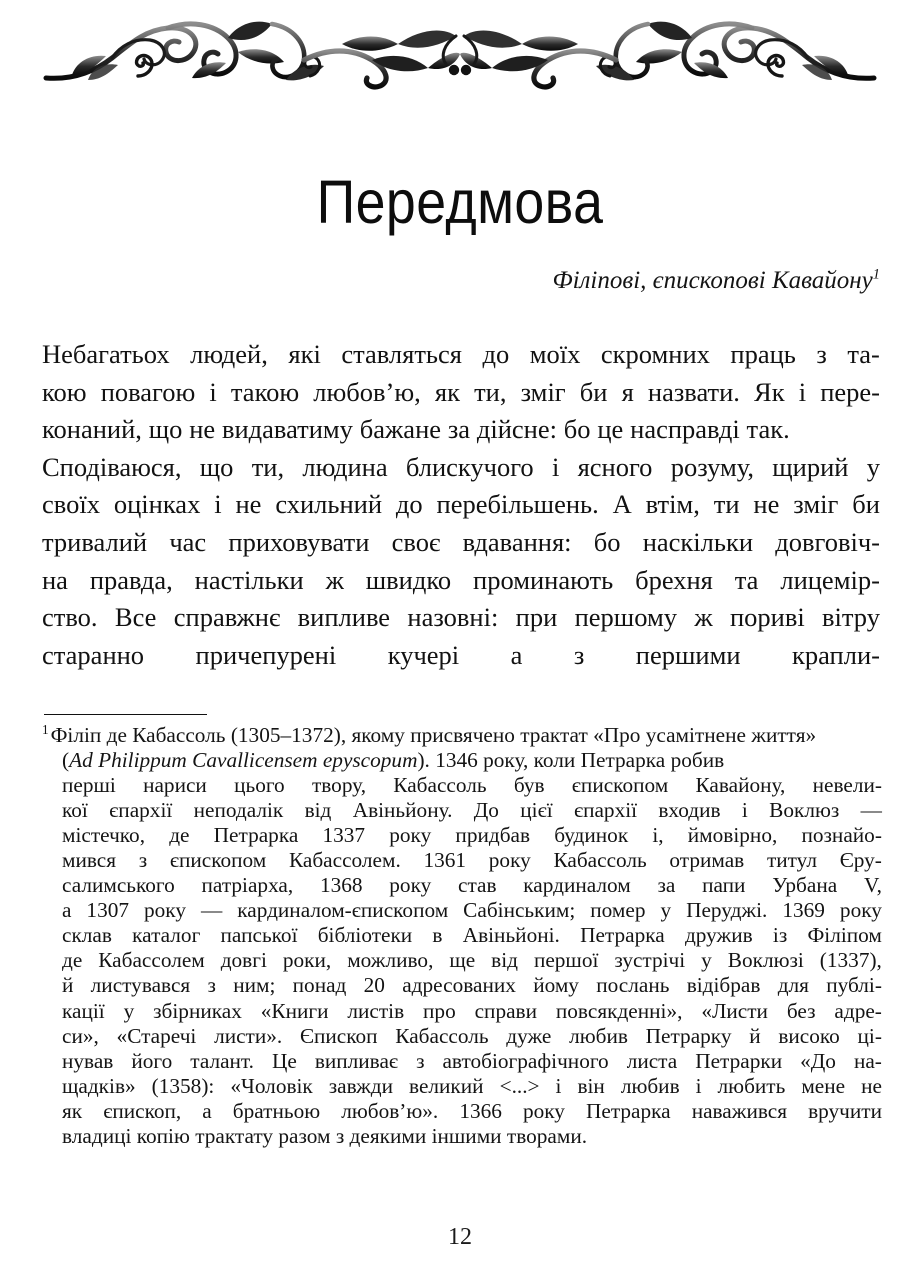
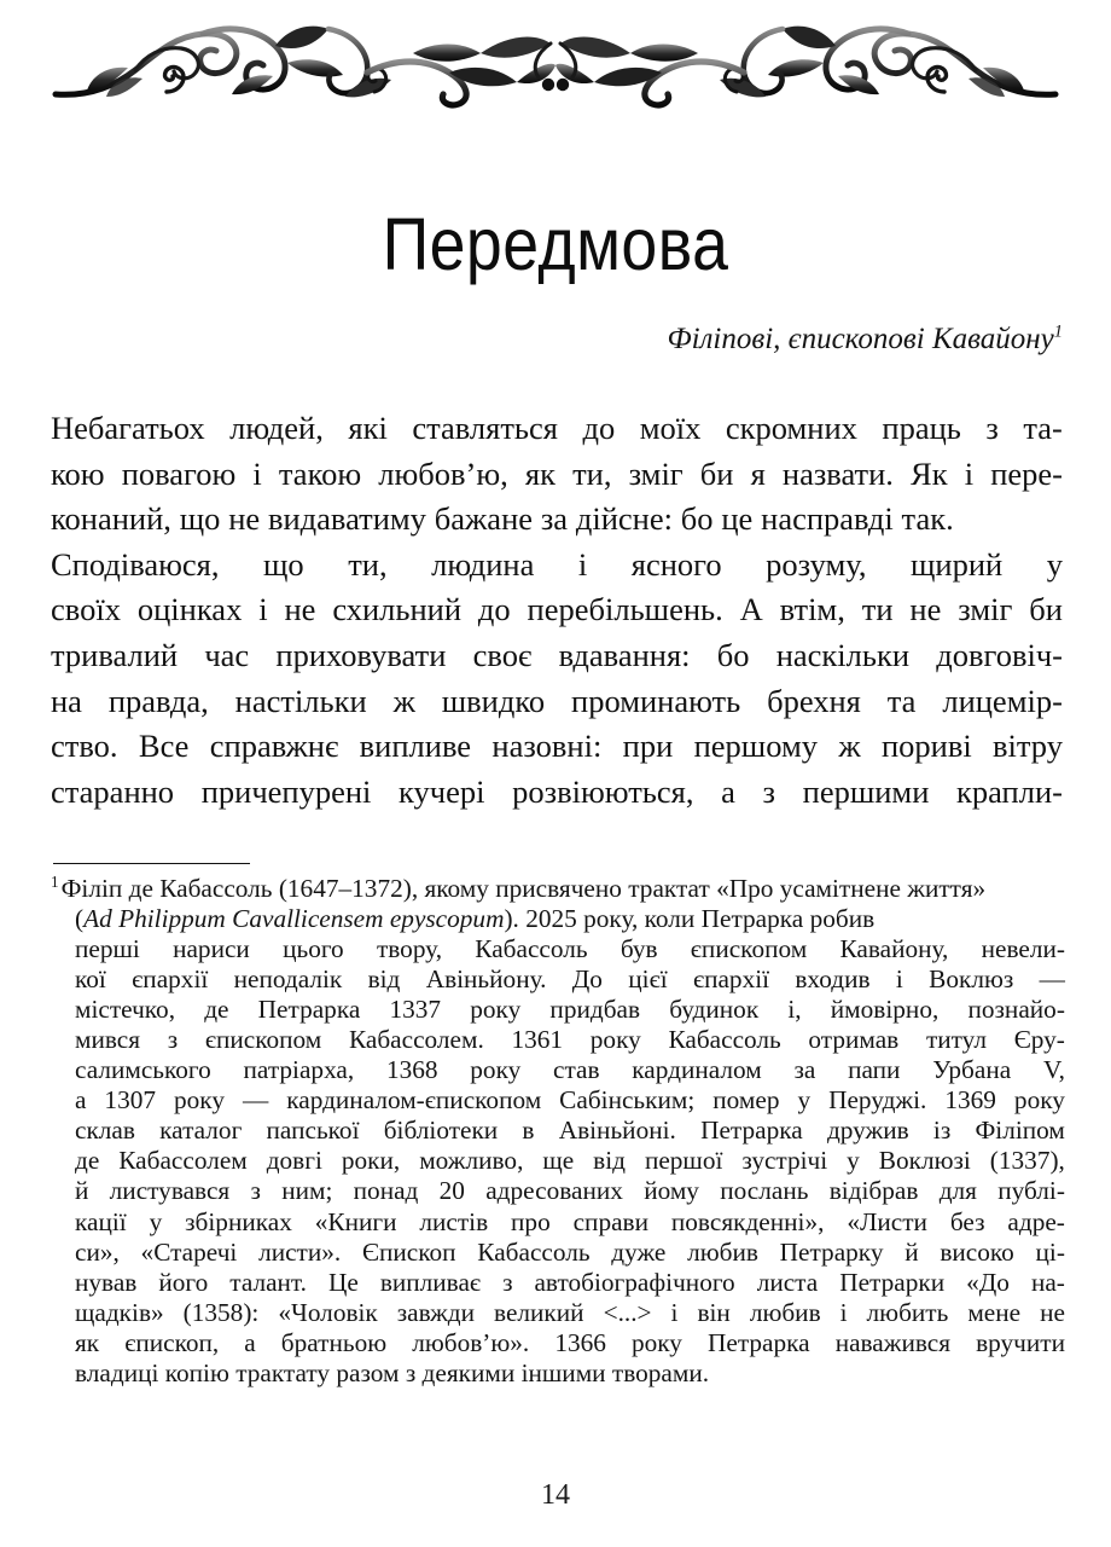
  Передмова
  Філіпові, єпископові Кавайону1
  Небагатьох
  людей,
  які
  ставляться
  до
  моїх
  скромних
  праць
  з
  та-
  кою
  повагою
  і
  такою
  любов’ю,
  як
  ти,
  зміг
  би
  я
  назвати.
  Як
  і
  пере-
  конаний, що не видаватиму бажане за дійсне: бо це насправді так.
  Сподіваюся,
  що
  ти,
  людина
- блискучого
  і
  ясного
  розуму,
  щирий
  у
  своїх
  оцінках
  і
  не
  схильний
  до
  перебільшень.
  А
  втім,
  ти
  не
  зміг
  би
  тривалий
  час
  приховувати
  своє
  вдавання:
  бо
  наскільки
  довговіч-
  на
  правда,
  настільки
  ж
  швидко
  проминають
  брехня
  та
  лицемір-
  ство.
  Все
  справжнє
  випливе
  назовні:
  при
  першому
  ж
  пориві
  вітру
  старанно
  причепурені
  кучері
+ розвіюються,
  а
  з
  першими
  крапли-
- 1 Філіп де Кабассоль (1305–1372), якому присвячено трактат «Про усамітнене життя»
+ 1 Філіп де Кабассоль (1647–1372), якому присвячено трактат «Про усамітнене життя»
- (Ad Philippum Cavallicensem epyscopum). 1346 року, коли Петрарка робив
+ (Ad Philippum Cavallicensem epyscopum). 2025 року, коли Петрарка робив
  перші
  нариси
  цього
  твору,
  Кабассоль
  був
  єпископом
  Кавайону,
  невели-
  кої
  єпархії
  неподалік
  від
  Авіньйону.
  До
  цієї
  єпархії
  входив
  і
  Воклюз
  —
  містечко,
  де
  Петрарка
  1337
  року
  придбав
  будинок
  і,
  ймовірно,
  познайо-
  мився
  з
  єпископом
  Кабассолем.
  1361
  року
  Кабассоль
  отримав
  титул
  Єру-
  салимського
  патріарха,
  1368
  року
  став
  кардиналом
  за
  папи
  Урбана
  V,
  а
  1307
  року
  —
  кардиналом-єпископом
  Сабінським;
  помер
  у
  Перуджі.
  1369
  року
  склав
  каталог
  папської
  бібліотеки
  в
  Авіньйоні.
  Петрарка
  дружив
  із
  Філіпом
  де
  Кабассолем
  довгі
  роки,
  можливо,
  ще
  від
  першої
  зустрічі
  у
  Воклюзі
  (1337),
  й
  листувався
  з
  ним;
  понад
  20
  адресованих
  йому
  послань
  відібрав
  для
  публі-
  кації
  у
  збірниках
  «Книги
  листів
  про
  справи
  повсякденні»,
  «Листи
  без
  адре-
  си»,
  «Старечі
  листи».
  Єпископ
  Кабассоль
  дуже
  любив
  Петрарку
  й
  високо
  ці-
  нував
  його
  талант.
  Це
  випливає
  з
  автобіографічного
  листа
  Петрарки
  «До
  на-
  щадків»
  (1358):
  «Чоловік
  завжди
  великий
  <...>
  і
  він
  любив
  і
  любить
  мене
  не
  як
  єпископ,
  а
  братньою
  любов’ю».
  1366
  року
  Петрарка
  наважився
  вручити
  владиці копію трактату разом з деякими іншими творами.
- 12
+ 14
